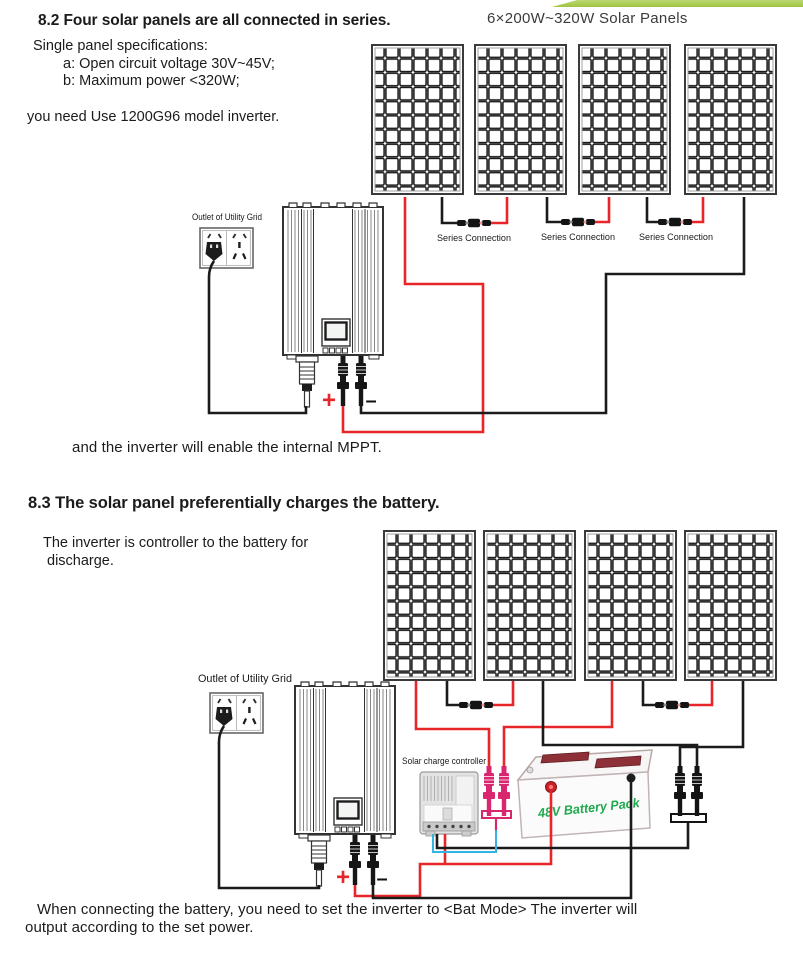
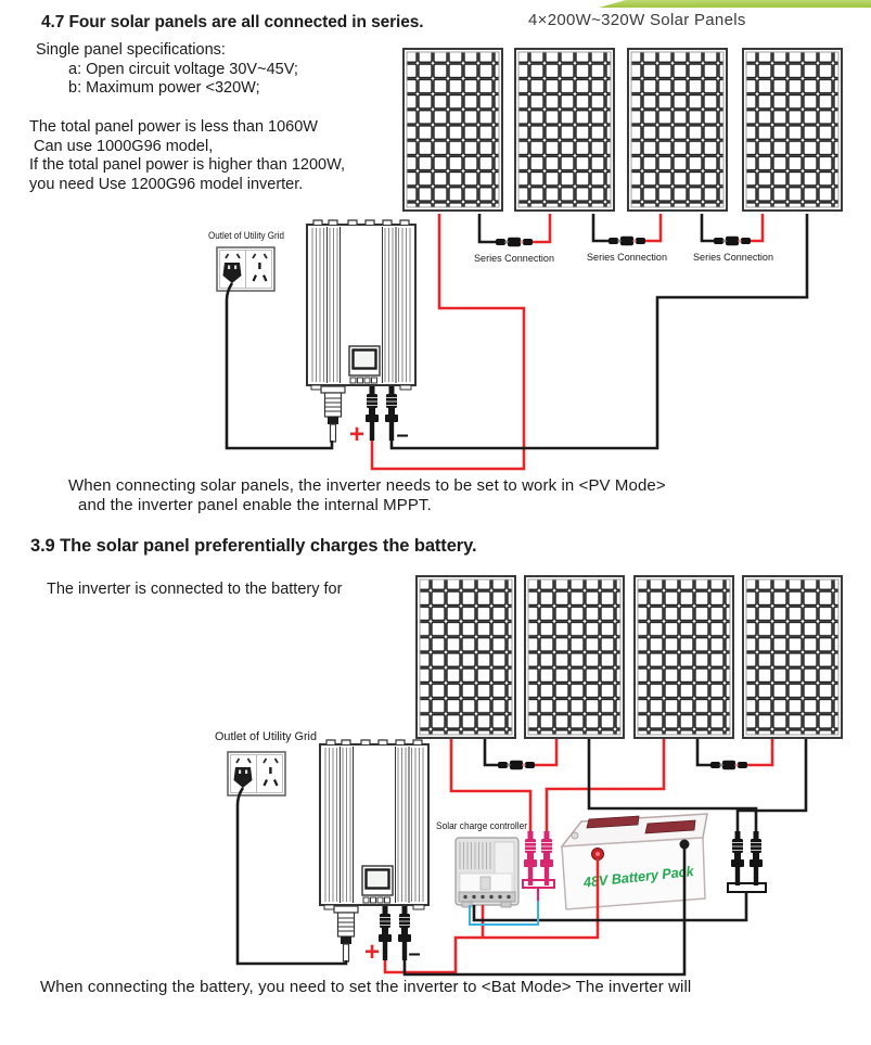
- 8.2 Four solar panels are all connected in series.
+ 4.7 Four solar panels are all connected in series.
- 6×200W~320W Solar Panels
+ 4×200W~320W Solar Panels
  Single panel specifications:
  a: Open circuit voltage 30V~45V;
  b: Maximum power <320W;
+ The total panel power is less than 1060W
+ Can use 1000G96 model,
+ If the total panel power is higher than 1200W,
  you need Use 1200G96 model inverter.
+ When connecting solar panels, the inverter needs to be set to work in <PV Mode>
- and the inverter will enable the internal MPPT.
+ and the inverter panel enable the internal MPPT.
- 8.3 The solar panel preferentially charges the battery.
+ 3.9 The solar panel preferentially charges the battery.
- The inverter is controller to the battery for
+ The inverter is connected to the battery for
- discharge.
  When connecting the battery, you need to set the inverter to <Bat Mode> The inverter will
- output according to the set power.
  Outlet of Utility Grid
  Series Connection
  Series Connection
  Series Connection
  +
  –
  Outlet of Utility Grid
  Solar charge controller
  +
  –
